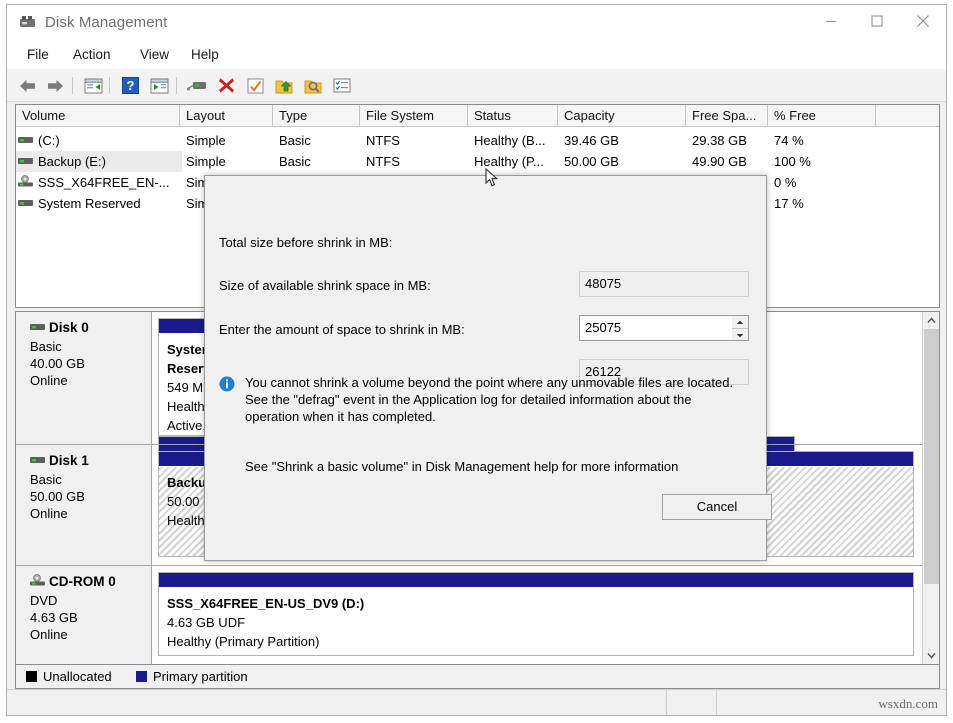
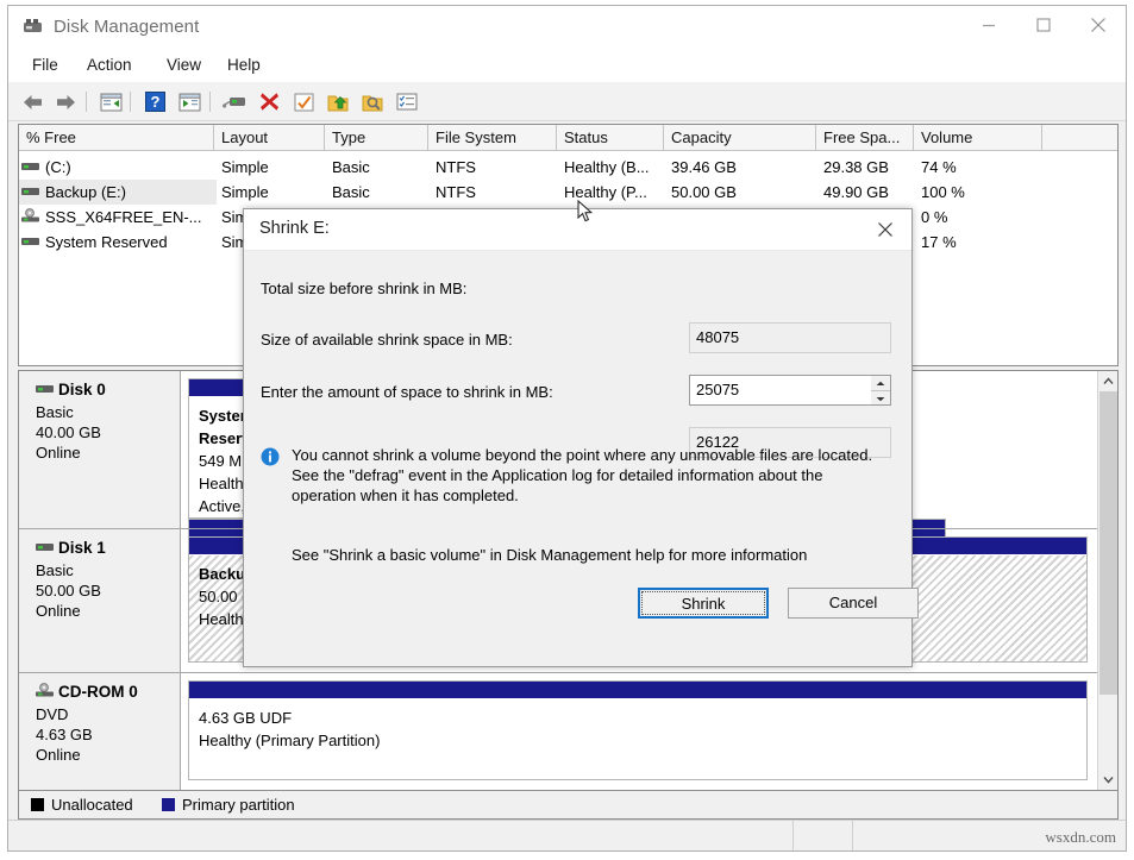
  Disk Management
  File
  Action
  View
  Help
  ?
- Volume
+ % Free
  Layout
  Type
  File System
  Status
  Capacity
  Free Spa...
- % Free
+ Volume
  (C:)
  Simple
  Basic
  NTFS
  Healthy (B...
  39.46 GB
  29.38 GB
  74 %
  Backup (E:)
  Simple
  Basic
  NTFS
  Healthy (P...
  50.00 GB
  49.90 GB
  100 %
  SSS_X64FREE_EN-...
  Sim
  0 %
  System Reserved
  Sim
  17 %
  Disk 0
  Basic
  40.00 GB
  Online
  Syste Reser
  Disk 1
  Basic
  50.00 GB
  Online
  CD-ROM 0
  DVD
  4.63 GB
  Online
- SSS_X64FREE_EN-US_DV9 (D:)
  4.63 GB UDF
  Healthy (Primary Partition)
  Unallocated
  Primary partition
  wsxdn.com
+ Shrink E:
  Total size before shrink in MB:
  Size of available shrink space in MB:
  48075
  Enter the amount of space to shrink in MB:
  25075
  26122
  You cannot shrink a volume beyond the point where any unmovable files are located. See the "defrag" event in the Application log for detailed information about the operation when it has completed.
  See "Shrink a basic volume" in Disk Management help for more information
+ Shrink
  Cancel
